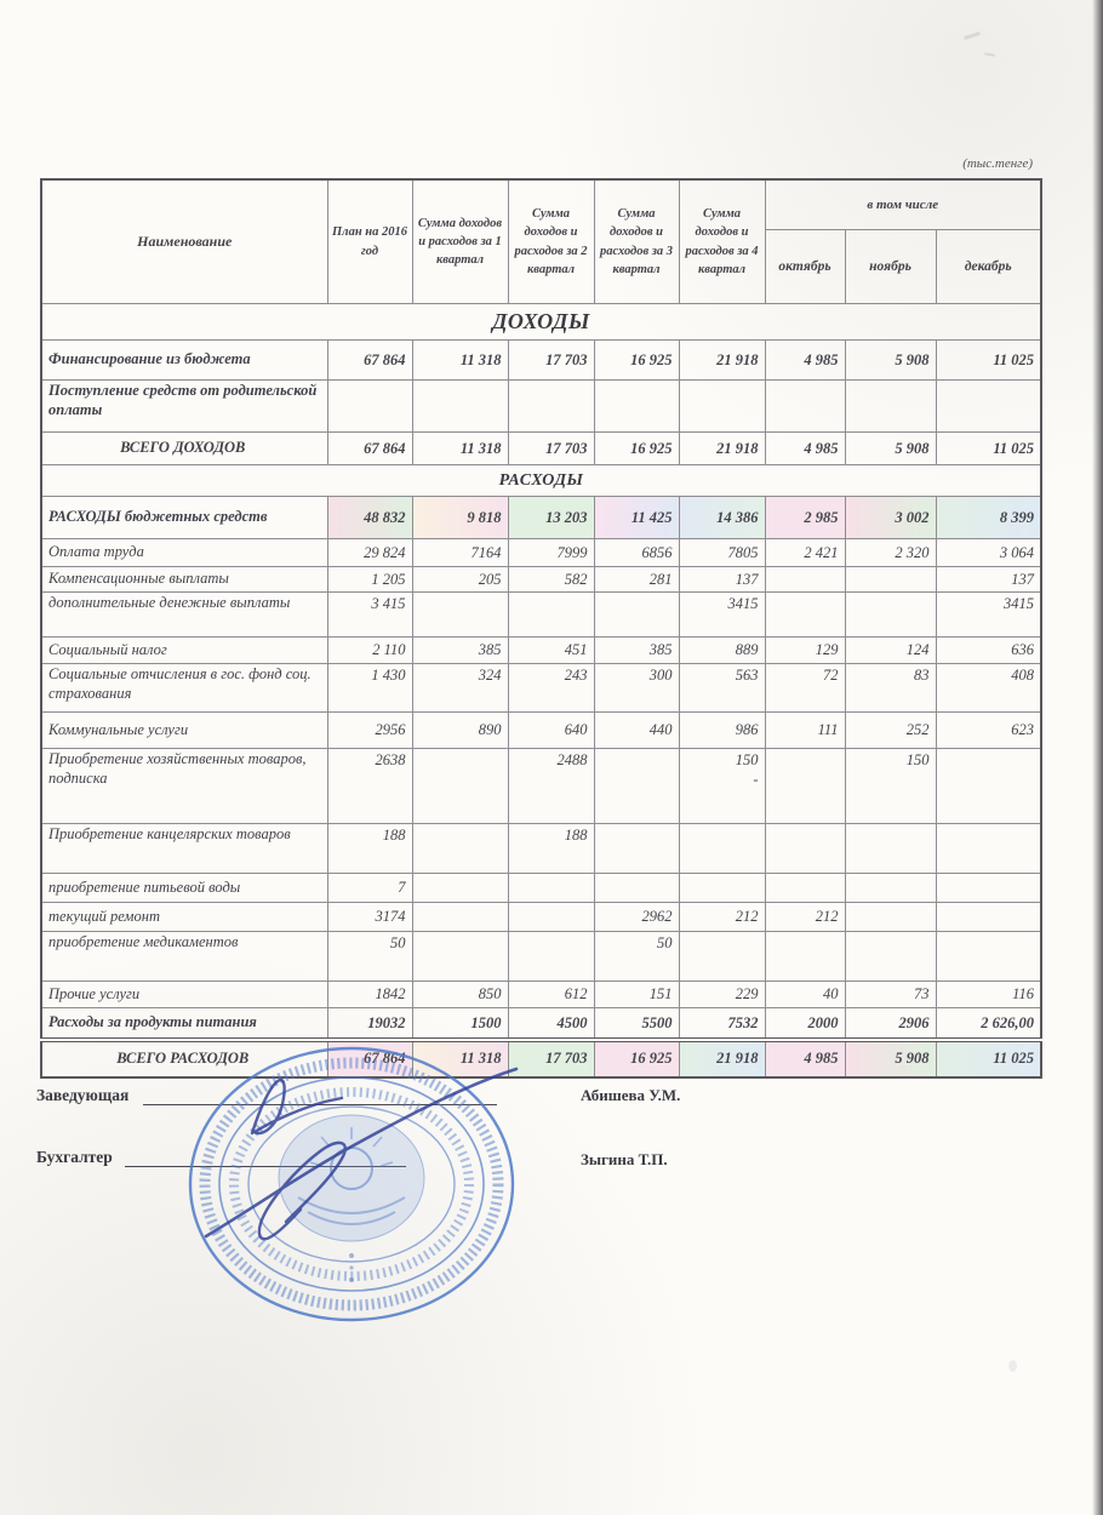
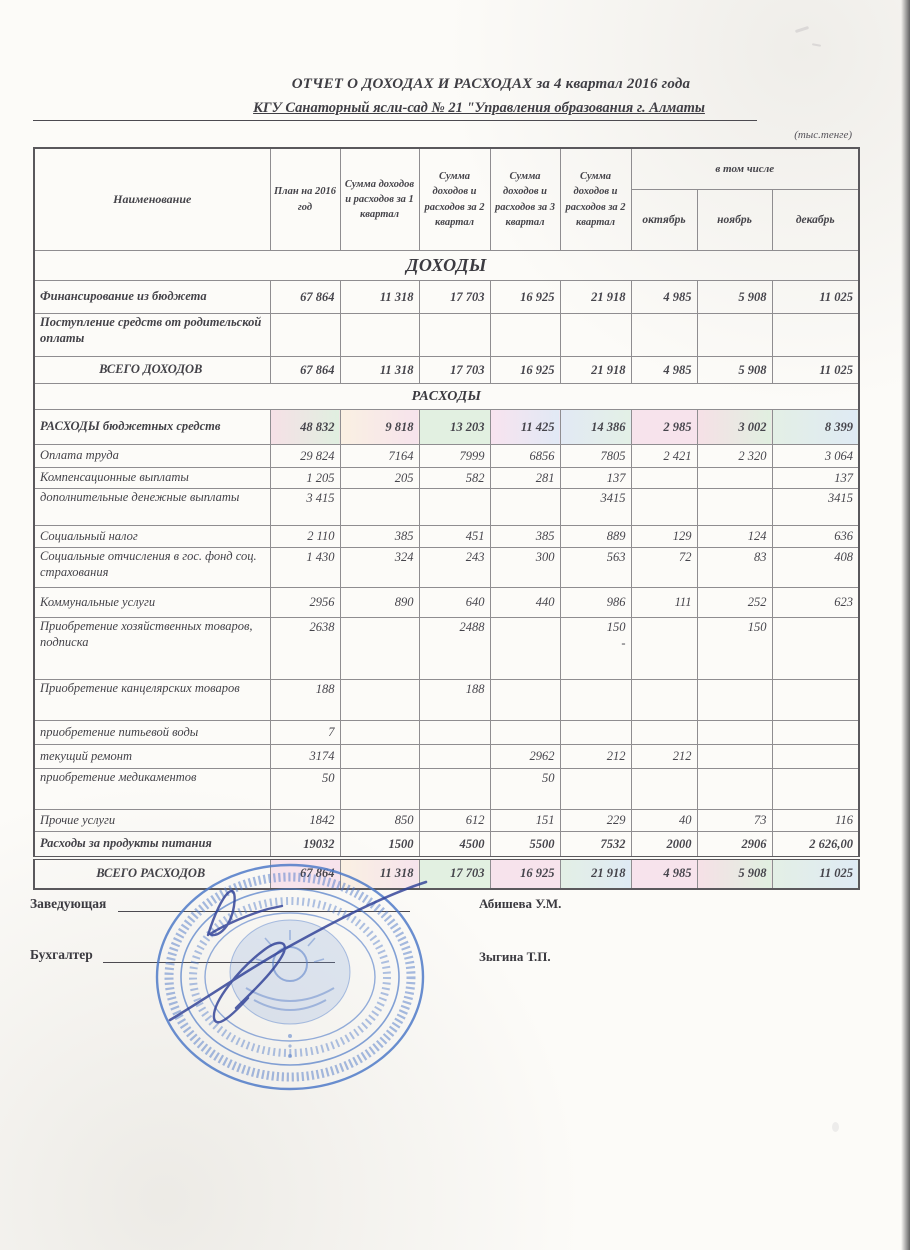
+ ОТЧЕТ О ДОХОДАХ И РАСХОДАХ за 4 квартал 2016 года
+ КГУ Санаторный ясли-сад № 21 "Управления образования г. Алматы
  (тыс.тенге)
- Наименование	План на 2016 год	Сумма доходов и расходов за 1 квартал	Сумма доходов и расходов за 2 квартал	Сумма доходов и расходов за 3 квартал	Сумма доходов и расходов за 4 квартал	в том числе
+ Наименование	План на 2016 год	Сумма доходов и расходов за 1 квартал	Сумма доходов и расходов за 2 квартал	Сумма доходов и расходов за 3 квартал	Сумма доходов и расходов за 2 квартал	в том числе
  октябрь	ноябрь	декабрь
  ДОХОДЫ
  Финансирование из бюджета	67 864	11 318	17 703	16 925	21 918	4 985	5 908	11 025
  Поступление средств от родительской оплаты
  ВСЕГО ДОХОДОВ	67 864	11 318	17 703	16 925	21 918	4 985	5 908	11 025
  РАСХОДЫ
  РАСХОДЫ бюджетных средств	48 832	9 818	13 203	11 425	14 386	2 985	3 002	8 399
  Оплата труда	29 824	7164	7999	6856	7805	2 421	2 320	3 064
  Компенсационные выплаты	1 205	205	582	281	137			137
  дополнительные денежные выплаты	3 415				3415			3415
  Социальный налог	2 110	385	451	385	889	129	124	636
  Социальные отчисления в гос. фонд соц. страхования	1 430	324	243	300	563	72	83	408
  Коммунальные услуги	2956	890	640	440	986	111	252	623
  Приобретение хозяйственных товаров, подписка	2638		2488		150 -		150
  Приобретение канцелярских товаров	188		188
  приобретение питьевой воды	7
  текущий ремонт	3174			2962	212	212
  приобретение медикаментов	50			50
  Прочие услуги	1842	850	612	151	229	40	73	116
  Расходы за продукты питания	19032	1500	4500	5500	7532	2000	2906	2 626,00
  ВСЕГО РАСХОДОВ	67 864	11 318	17 703	16 925	21 918	4 985	5 908	11 025
  Заведующая
  Абишева У.М.
  Бухгалтер
  Зыгина Т.П.
